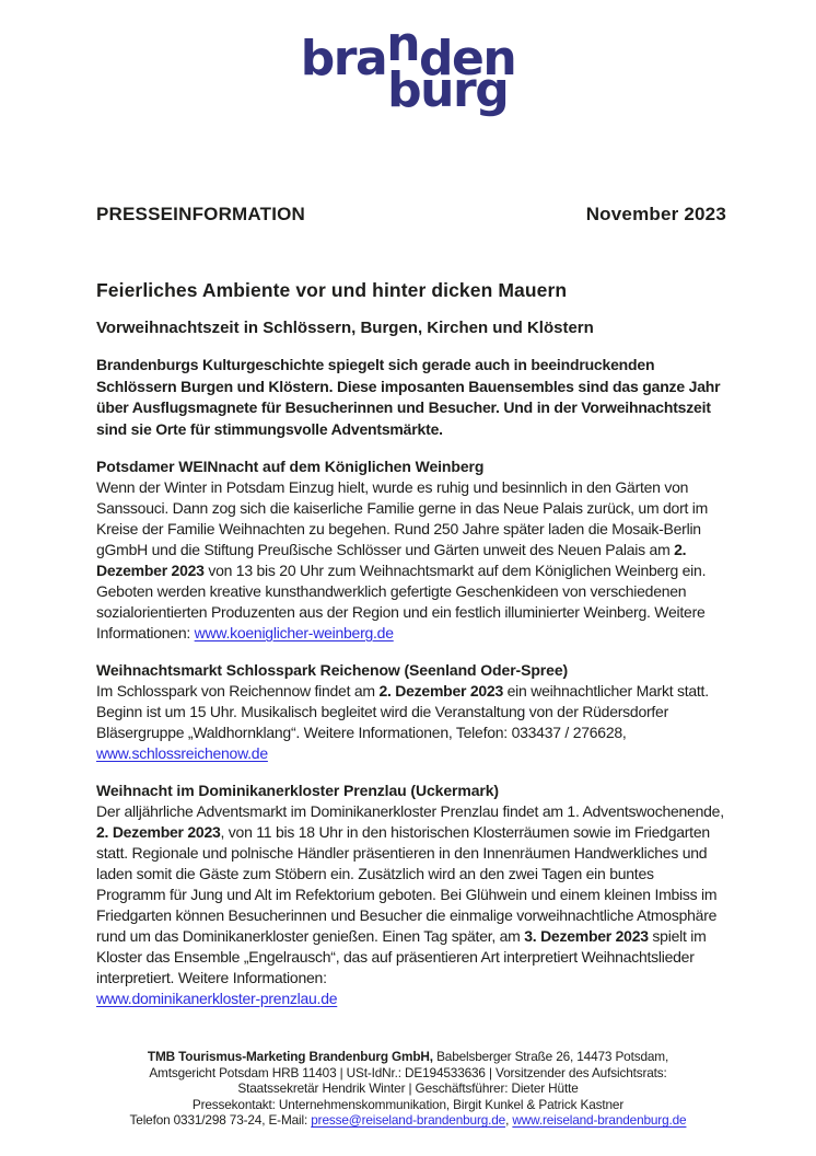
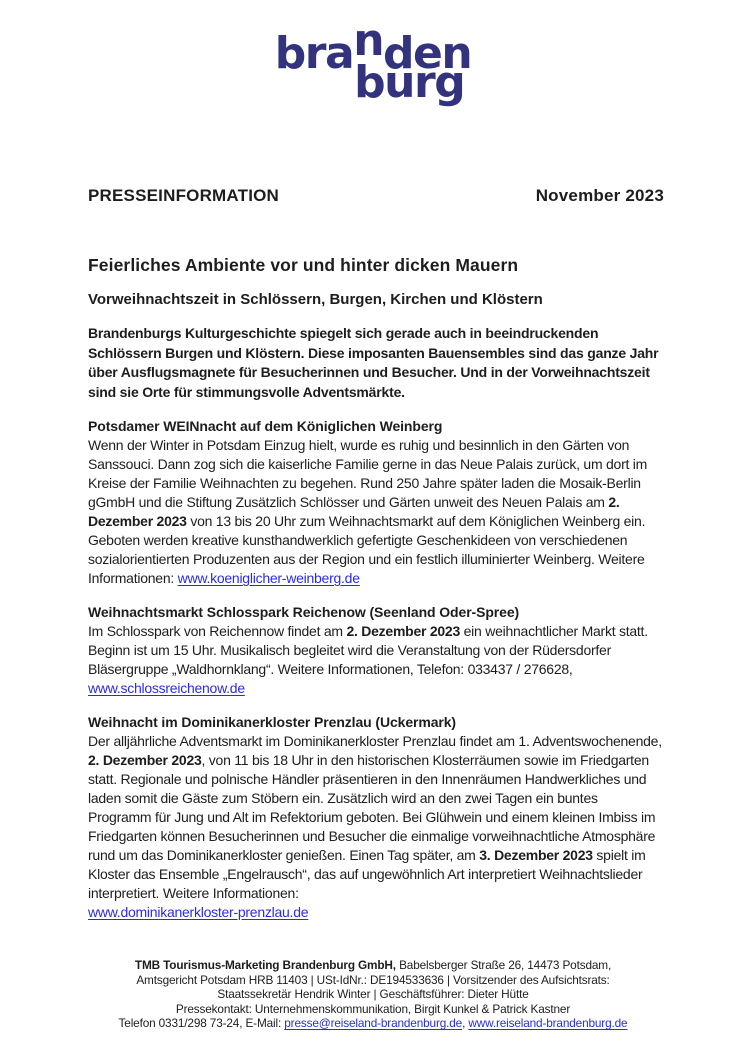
  bra
  n
  den
  burg
  PRESSEINFORMATION
  November 2023
  Feierliches Ambiente vor und hinter dicken Mauern
  Vorweihnachtszeit in Schlössern, Burgen, Kirchen und Klöstern
  Brandenburgs Kulturgeschichte spiegelt sich gerade auch in beeindruckenden Schlössern Burgen und Klöstern. Diese imposanten Bauensembles sind das ganze Jahr über Ausflugsmagnete für Besucherinnen und Besucher. Und in der Vorweihnachtszeit sind sie Orte für stimmungsvolle Adventsmärkte.
  Potsdamer WEINnacht auf dem Königlichen Weinberg
- Wenn der Winter in Potsdam Einzug hielt, wurde es ruhig und besinnlich in den Gärten von Sanssouci. Dann zog sich die kaiserliche Familie gerne in das Neue Palais zurück, um dort im Kreise der Familie Weihnachten zu begehen. Rund 250 Jahre später laden die Mosaik-Berlin gGmbH und die Stiftung Preußische Schlösser und Gärten unweit des Neuen Palais am 2. Dezember 2023 von 13 bis 20 Uhr zum Weihnachtsmarkt auf dem Königlichen Weinberg ein. Geboten werden kreative kunsthandwerklich gefertigte Geschenkideen von verschiedenen sozialorientierten Produzenten aus der Region und ein festlich illuminierter Weinberg. Weitere Informationen: www.koeniglicher-weinberg.de
+ Wenn der Winter in Potsdam Einzug hielt, wurde es ruhig und besinnlich in den Gärten von Sanssouci. Dann zog sich die kaiserliche Familie gerne in das Neue Palais zurück, um dort im Kreise der Familie Weihnachten zu begehen. Rund 250 Jahre später laden die Mosaik-Berlin gGmbH und die Stiftung Zusätzlich Schlösser und Gärten unweit des Neuen Palais am 2. Dezember 2023 von 13 bis 20 Uhr zum Weihnachtsmarkt auf dem Königlichen Weinberg ein. Geboten werden kreative kunsthandwerklich gefertigte Geschenkideen von verschiedenen sozialorientierten Produzenten aus der Region und ein festlich illuminierter Weinberg. Weitere Informationen: www.koeniglicher-weinberg.de
  Weihnachtsmarkt Schlosspark Reichenow (Seenland Oder-Spree)
  Im Schlosspark von Reichennow findet am 2. Dezember 2023 ein weihnachtlicher Markt statt. Beginn ist um 15 Uhr. Musikalisch begleitet wird die Veranstaltung von der Rüdersdorfer Bläsergruppe „Waldhornklang“. Weitere Informationen, Telefon: 033437 / 276628, www.schlossreichenow.de
  Weihnacht im Dominikanerkloster Prenzlau (Uckermark)
- Der alljährliche Adventsmarkt im Dominikanerkloster Prenzlau findet am 1. Adventswochenende, 2. Dezember 2023, von 11 bis 18 Uhr in den historischen Klosterräumen sowie im Friedgarten statt. Regionale und polnische Händler präsentieren in den Innenräumen Handwerkliches und laden somit die Gäste zum Stöbern ein. Zusätzlich wird an den zwei Tagen ein buntes Programm für Jung und Alt im Refektorium geboten. Bei Glühwein und einem kleinen Imbiss im Friedgarten können Besucherinnen und Besucher die einmalige vorweihnachtliche Atmosphäre rund um das Dominikanerkloster genießen. Einen Tag später, am 3. Dezember 2023 spielt im Kloster das Ensemble „Engelrausch“, das auf präsentieren Art interpretiert Weihnachtslieder interpretiert. Weitere Informationen:
+ Der alljährliche Adventsmarkt im Dominikanerkloster Prenzlau findet am 1. Adventswochenende, 2. Dezember 2023, von 11 bis 18 Uhr in den historischen Klosterräumen sowie im Friedgarten statt. Regionale und polnische Händler präsentieren in den Innenräumen Handwerkliches und laden somit die Gäste zum Stöbern ein. Zusätzlich wird an den zwei Tagen ein buntes Programm für Jung und Alt im Refektorium geboten. Bei Glühwein und einem kleinen Imbiss im Friedgarten können Besucherinnen und Besucher die einmalige vorweihnachtliche Atmosphäre rund um das Dominikanerkloster genießen. Einen Tag später, am 3. Dezember 2023 spielt im Kloster das Ensemble „Engelrausch“, das auf ungewöhnlich Art interpretiert Weihnachtslieder interpretiert. Weitere Informationen:
  www.dominikanerkloster-prenzlau.de
  TMB Tourismus-Marketing Brandenburg GmbH, Babelsberger Straße 26, 14473 Potsdam,
  Amtsgericht Potsdam HRB 11403 | USt-IdNr.: DE194533636 | Vorsitzender des Aufsichtsrats:
  Staatssekretär Hendrik Winter | Geschäftsführer: Dieter Hütte
  Pressekontakt: Unternehmenskommunikation, Birgit Kunkel & Patrick Kastner
  Telefon 0331/298 73-24, E-Mail: presse@reiseland-brandenburg.de, www.reiseland-brandenburg.de
